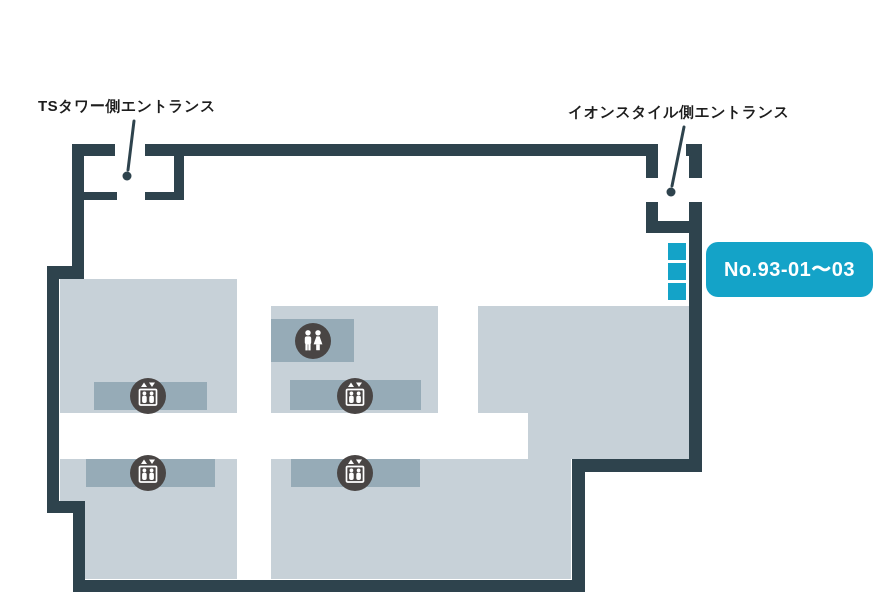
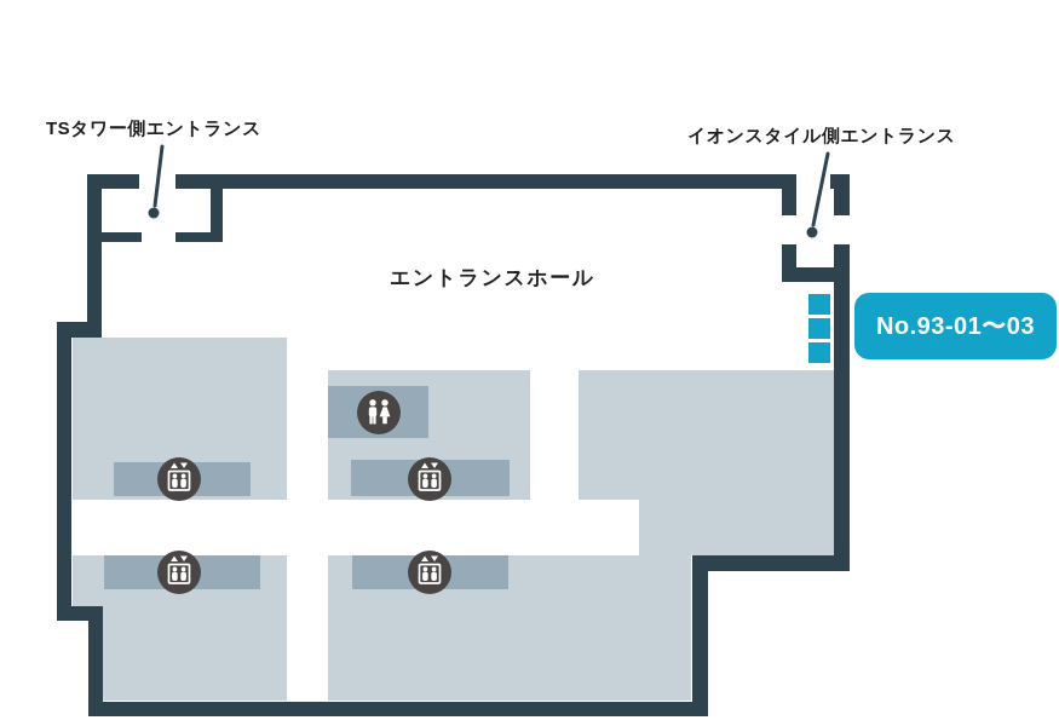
  TSタワー側エントランス
  イオンスタイル側エントランス
+ エントランスホール
  No.93-01〜03
